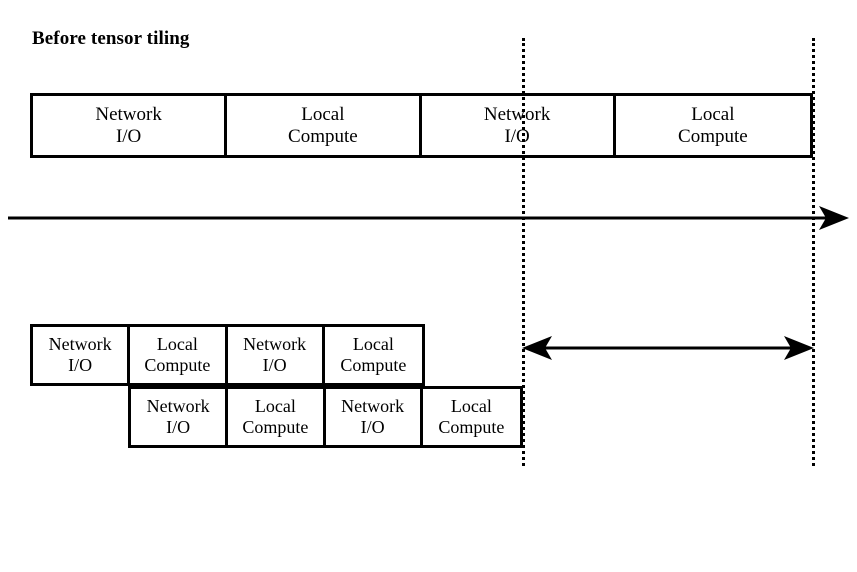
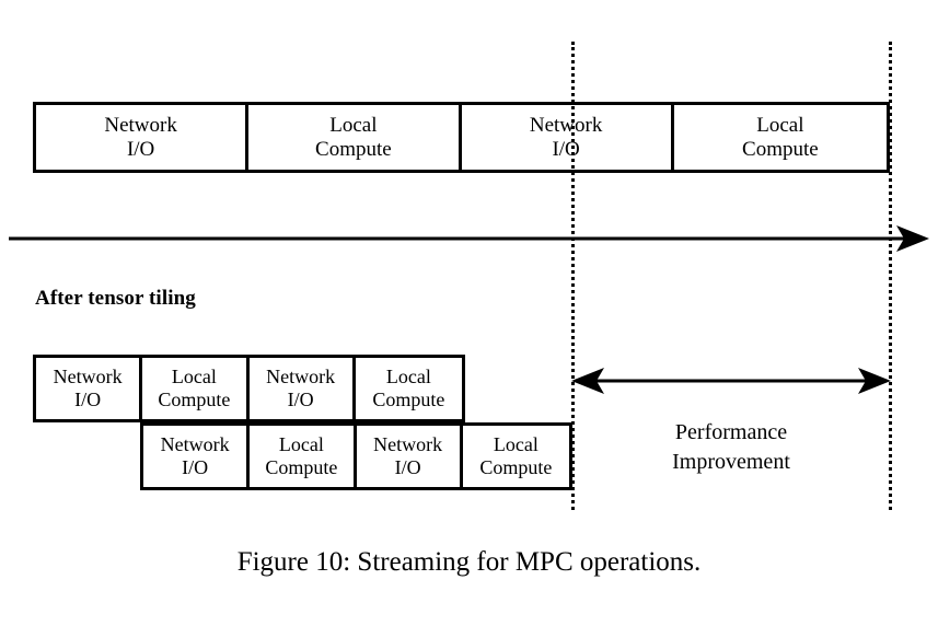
- Before tensor tiling
  Network
  I/O
  Local
  Compute
  Network
  I/O
  Local
  Compute
+ After tensor tiling
  Network
  I/O
  Local
  Compute
  Network
  I/O
  Local
  Compute
  Network
  I/O
  Local
  Compute
  Network
  I/O
  Local
  Compute
+ Performance
+ Improvement
+ Figure 10: Streaming for MPC operations.
